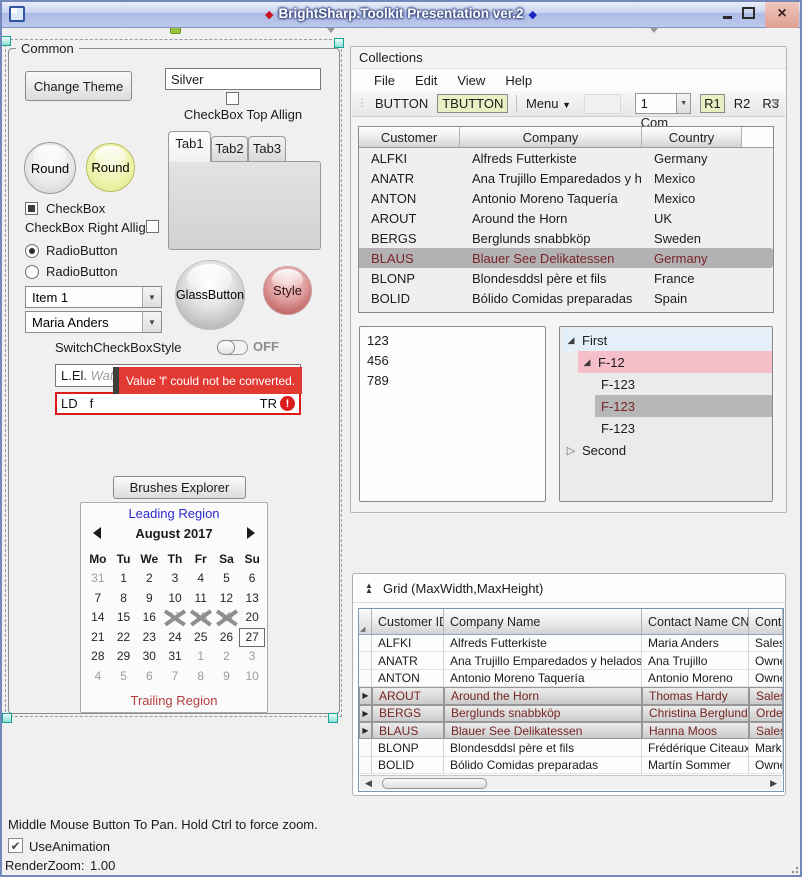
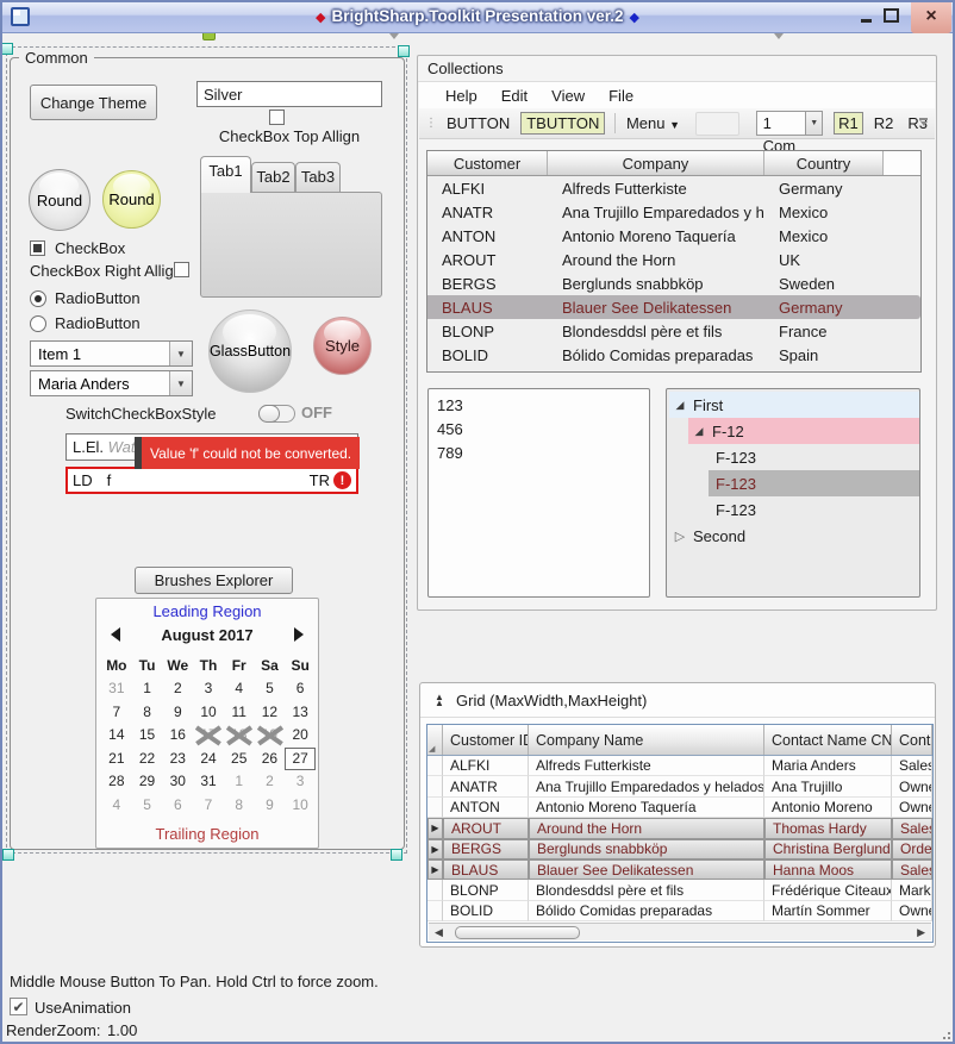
  ◆ BrightSharp.Toolkit Presentation ver.2 ◆
  ×
  Common
  Change Theme
  Silver
  CheckBox Top Allign
  Round
  Round
  Tab1
  Tab2
  Tab3
  CheckBox
  CheckBox Right Allig
  RadioButton
  RadioButton
  Item 1
  ▼
  Maria Anders
  ▼
  GlassButton
  Style
  SwitchCheckBoxStyle
  OFF
  Value 'f' could not be converted.
  LD
  f
  TR
  !
  Brushes Explorer
  Leading Region
  August 2017
  Mo
  Tu
  We
  Th
  Fr
  Sa
  Su
  31
  1
  2
  3
  4
  5
  6
  7
  8
  9
  10
  11
  12
  13
  14
  15
  16
  20
  21
  22
  23
  24
  25
  26
  27
  28
  29
  30
  31
  1
  2
  3
  4
  5
  6
  7
  8
  9
  10
  Trailing Region
  Collections
- File
+ Help
  Edit
  View
- Help
+ File
  ⋮
  BUTTON
  TBUTTON
  Menu ▼
  1 Com
  R1
  R2
  Customer
  Company
  Country
  ALFKI
  Alfreds Futterkiste
  Germany
  ANATR
  Ana Trujillo Emparedados y h
  Mexico
  ANTON
  Antonio Moreno Taquería
  Mexico
  AROUT
  Around the Horn
  UK
  BERGS
  Berglunds snabbköp
  Sweden
  BLAUS
  Blauer See Delikatessen
  Germany
  BLONP
  Blondesddsl père et fils
  France
  BOLID
  Bólido Comidas preparadas
  Spain
  123
  456
  789
  ◢
  First
  ◢
  F-12
  F-123
  F-123
  F-123
  ▷
  Second
  ▲
  ▲
  Grid (MaxWidth,MaxHeight)
  Customer I
  Company Name
  Contact Name CN
  Cont
  ALFKI
  Alfreds Futterkiste
  Maria Anders
  Sales
  ANATR
  Ana Trujillo Emparedados y helados
  Ana Trujillo
  Own
  ANTON
  Antonio Moreno Taquería
  Antonio Moreno
  Own
  ▶
  AROUT
  Around the Horn
  Thomas Hardy
  Sale
  ▶
  BERGS
  Berglunds snabbköp
  Christina Berglund
  Orde
  ▶
  BLAUS
  Blauer See Delikatessen
  Hanna Moos
  Sale
  BLONP
  Blondesddsl père et fils
  Frédérique Citeaux
  Mark
  BOLID
  Bólido Comidas preparadas
  Martín Sommer
  Own
  ◀
  ▶
  Middle Mouse Button To Pan. Hold Ctrl to force zoom.
  ✔
  UseAnimation
  RenderZoom:
  1.00
